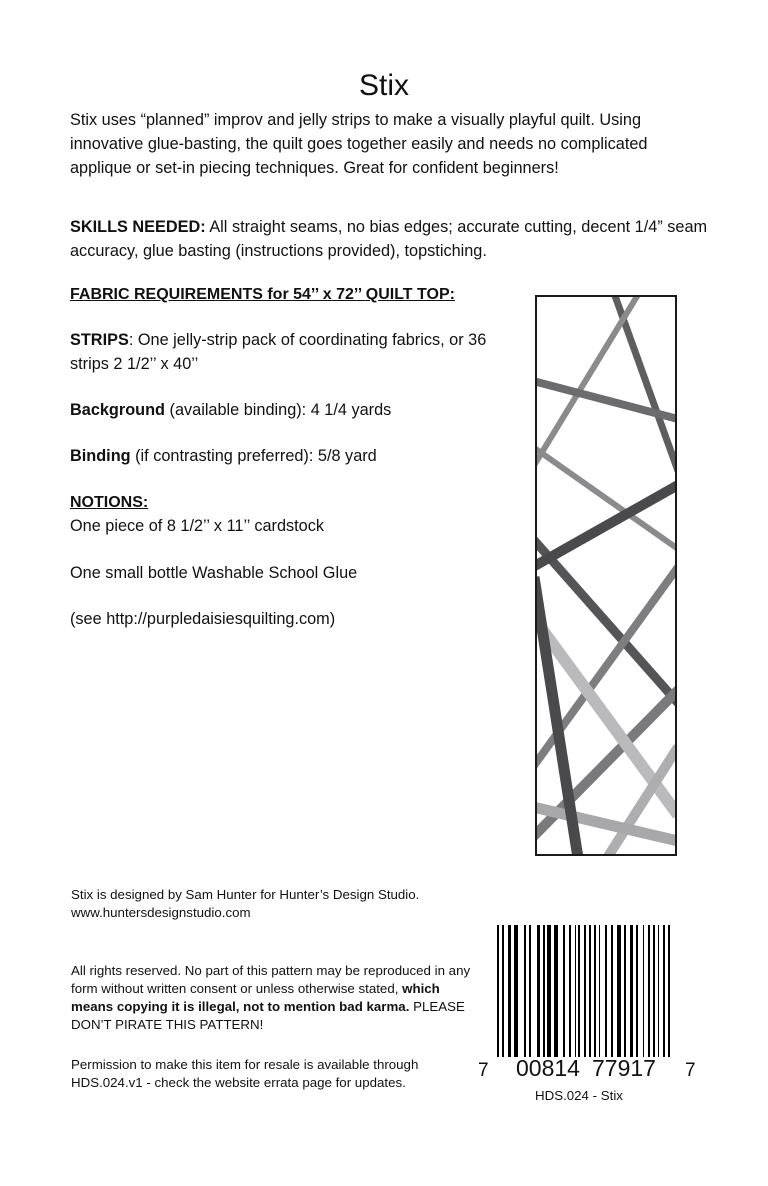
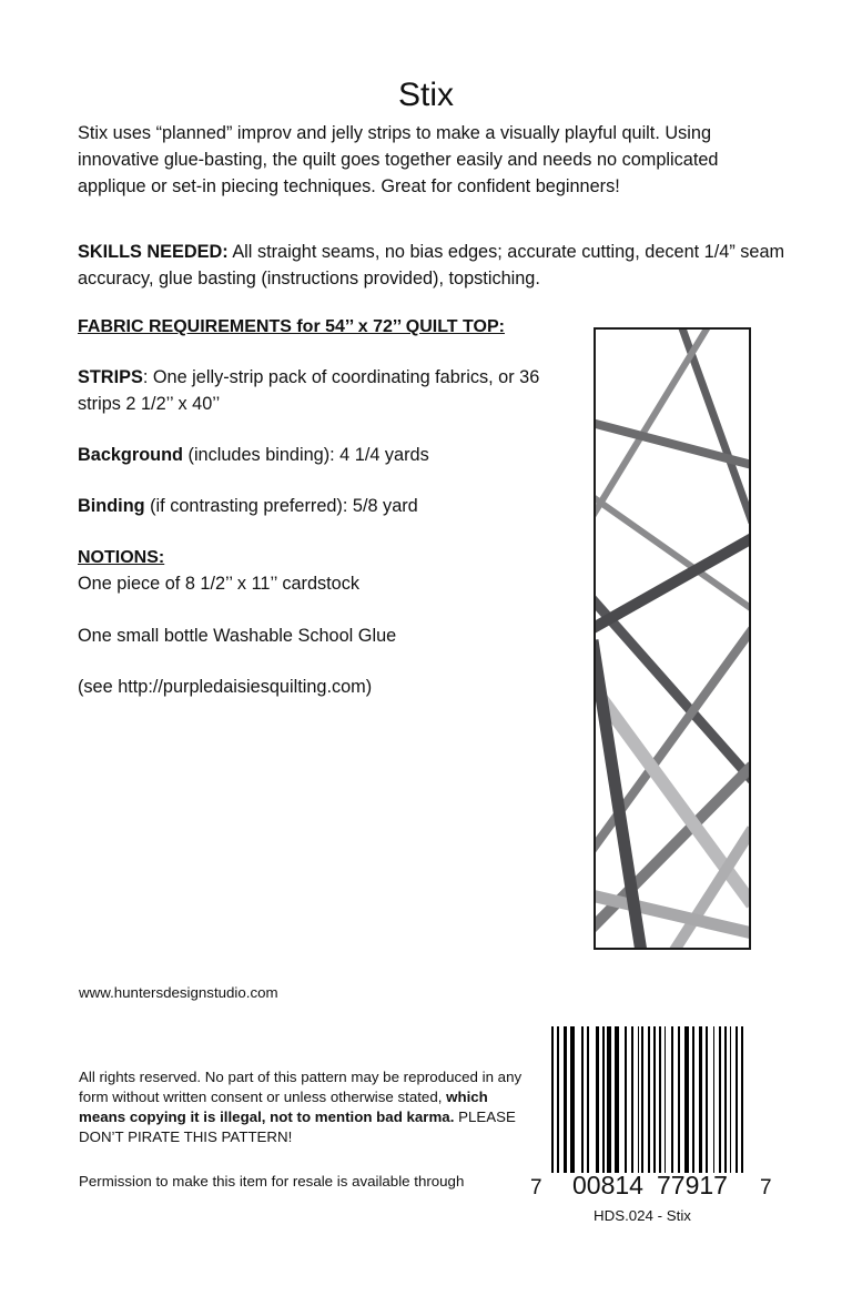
  Stix
  Stix uses “planned” improv and jelly strips to make a visually playful quilt. Using innovative glue-basting, the quilt goes together easily and needs no complicated applique or set-in piecing techniques. Great for confident beginners!
  SKILLS NEEDED: All straight seams, no bias edges; accurate cutting, decent 1/4” seam accuracy, glue basting (instructions provided), topstiching.
  FABRIC REQUIREMENTS for 54’’ x 72’’ QUILT TOP:
  STRIPS: One jelly-strip pack of coordinating fabrics, or 36 strips 2 1/2’’ x 40’’
- Background (available binding): 4 1/4 yards
+ Background (includes binding): 4 1/4 yards
  Binding (if contrasting preferred): 5/8 yard
  NOTIONS:
  One piece of 8 1/2’’ x 11’’ cardstock
  One small bottle Washable School Glue
  (see http://purpledaisiesquilting.com)
- Stix is designed by Sam Hunter for Hunter’s Design Studio.
  www.huntersdesignstudio.com
  All rights reserved. No part of this pattern may be reproduced in any form without written consent or unless otherwise stated, which means copying it is illegal, not to mention bad karma. PLEASE DON’T PIRATE THIS PATTERN!
  Permission to make this item for resale is available through
- HDS.024.v1 - check the website errata page for updates.
  7
  00814
  77917
  7
  HDS.024 - Stix
